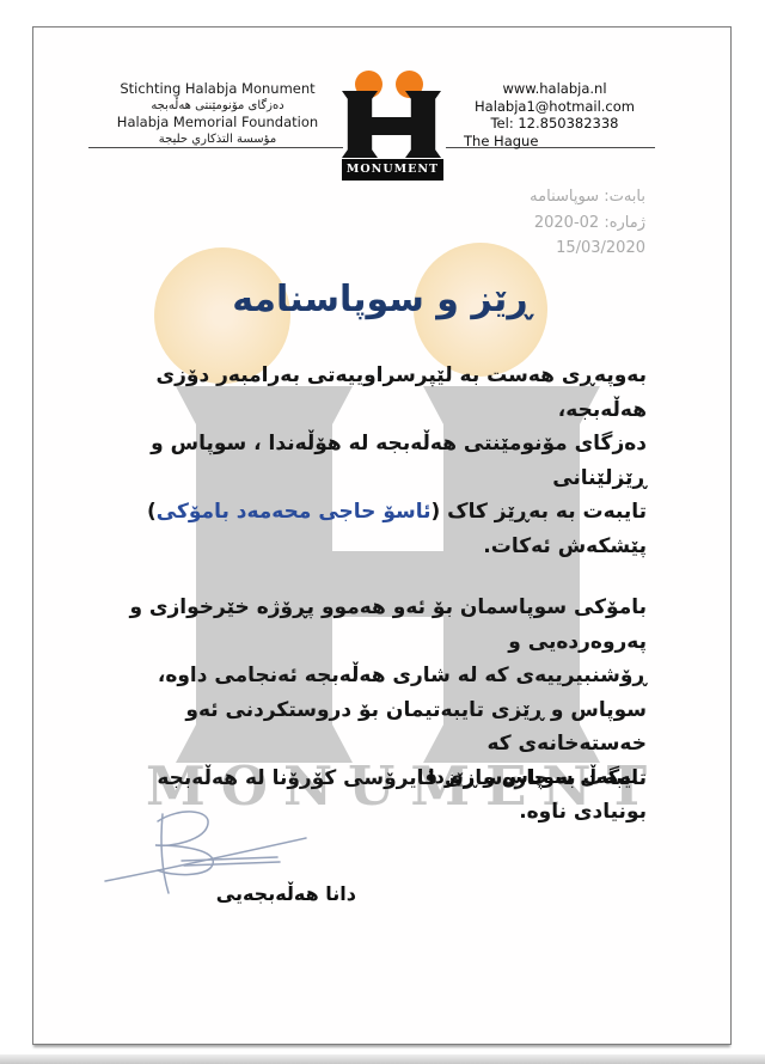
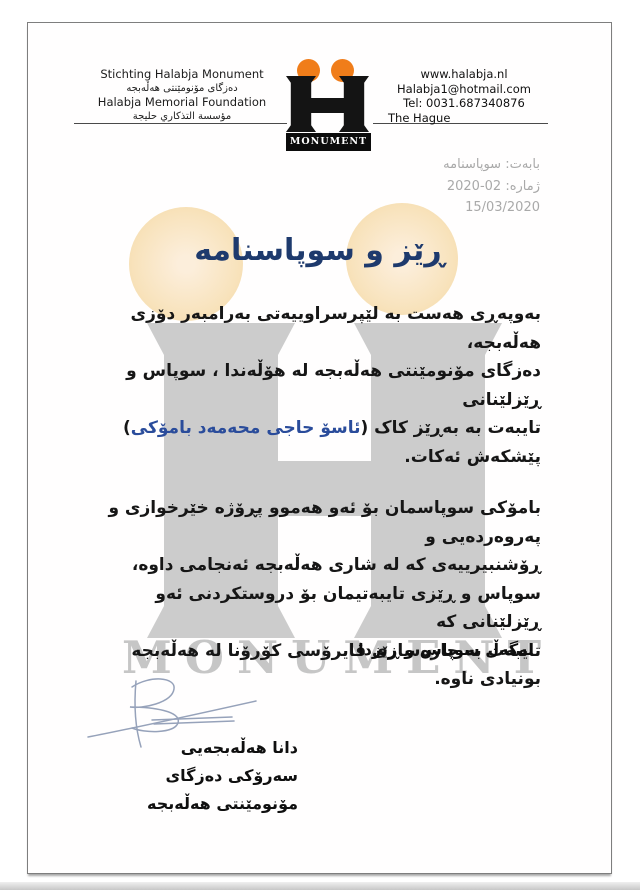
  Stichting Halabja Monument
  دەزگای مۆنومێنتی هەڵەبجە
  Halabja Memorial Foundation
  مؤسسة التذكاري حليجة
  MONUMENT
  www.halabja.nl
  Halabja1@hotmail.com
- Tel: 12.850382338
+ Tel: 0031.687340876
  The Hague
  بابەت: سوپاسنامە
  ژمارە: 02-2020
  15/03/2020
  ڕێز و سوپاسنامە
  MONUMENT
  بەوپەڕی هەست بە لێپرسراوییەتی بەرامبەر دۆزی هەڵەبجە،
  دەزگای مۆنومێنتی هەڵەبجە له هۆڵەندا ، سوپاس و ڕێزلێنانی
  تایبەت بە بەڕێز کاک (ئاسۆ حاجی محەمەد بامۆکی)
  پێشکەش ئەکات.
  بامۆکی سوپاسمان بۆ ئەو هەموو پڕۆژە خێرخوازی و پەروەردەیی و
  ڕۆشنبیرییەی کە لە شاری هەڵەبجە ئەنجامی داوە،
- سوپاس و ڕێزی تایبەتیمان بۆ دروستکردنی ئەو خەستەخانەی کە
+ سوپاس و ڕێزی تایبەتیمان بۆ دروستکردنی ئەو ڕێزلێنانی کە
  تایبەت بە چارەسازی ڤایرۆسی کۆرۆنا لە هەڵەبجە بونیادی ناوە.
  لەگەڵ سوپاس و ڕێزدا
  دانا هەڵەبجەیی
+ سەرۆکی دەزگای مۆنومێنتی هەڵەبجە
